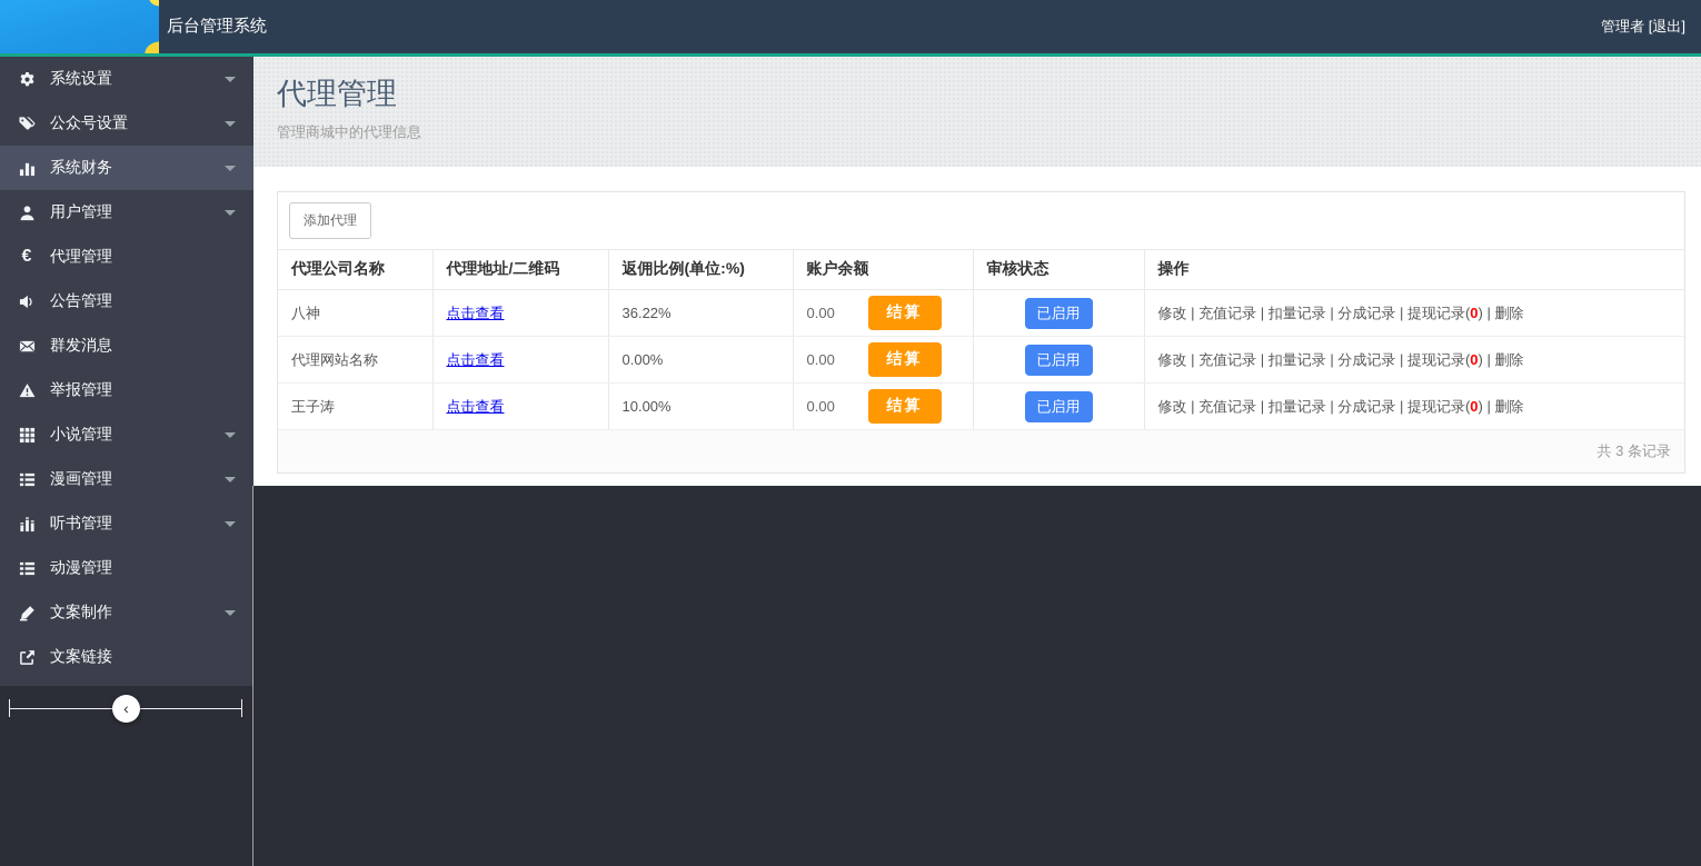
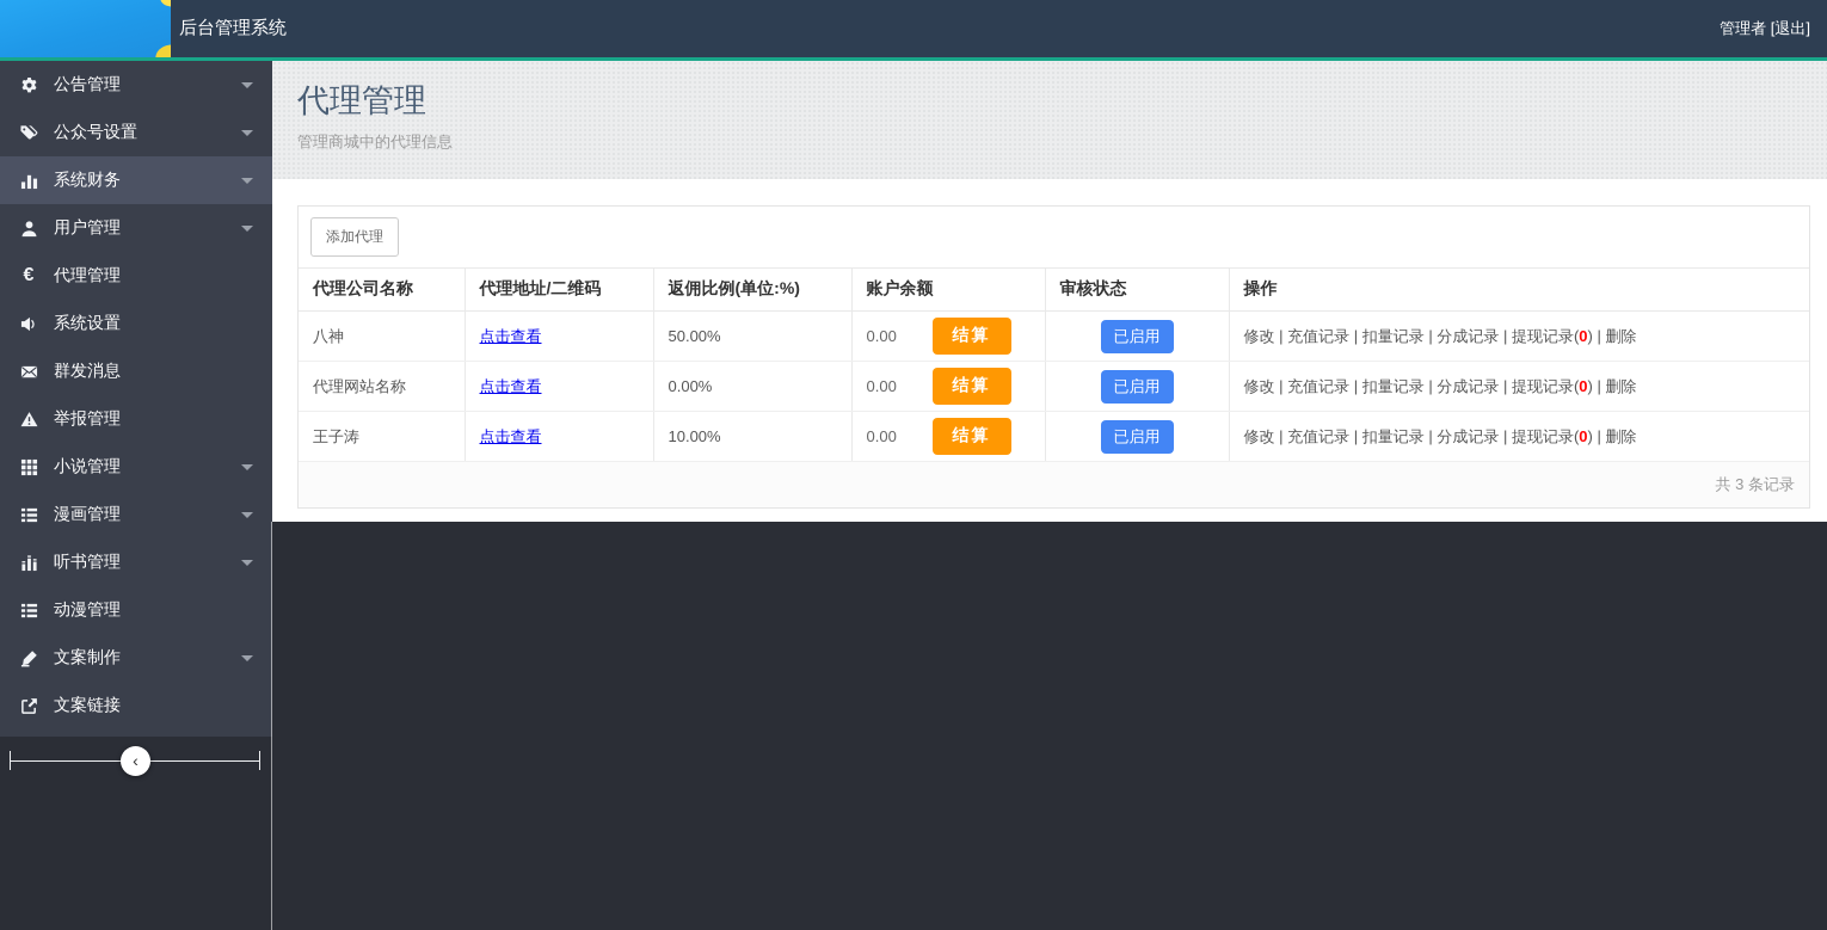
  后台管理系统
  管理者 [退出]
- 系统设置
+ 公告管理
  公众号设置
  系统财务
  用户管理
  €
  代理管理
- 公告管理
+ 系统设置
  群发消息
  举报管理
  小说管理
  漫画管理
  听书管理
  动漫管理
  文案制作
  文案链接
  ‹
  代理管理
  管理商城中的代理信息
  添加代理
  代理公司名称	代理地址/二维码	返佣比例(单位:%)	账户余额	审核状态	操作
- 八神	点击查看	36.22%	0.00 结算	已启用	修改 | 充值记录 | 扣量记录 | 分成记录 | 提现记录(0) | 删除
+ 八神	点击查看	50.00%	0.00 结算	已启用	修改 | 充值记录 | 扣量记录 | 分成记录 | 提现记录(0) | 删除
  代理网站名称	点击查看	0.00%	0.00 结算	已启用	修改 | 充值记录 | 扣量记录 | 分成记录 | 提现记录(0) | 删除
  王子涛	点击查看	10.00%	0.00 结算	已启用	修改 | 充值记录 | 扣量记录 | 分成记录 | 提现记录(0) | 删除
  共 3 条记录
